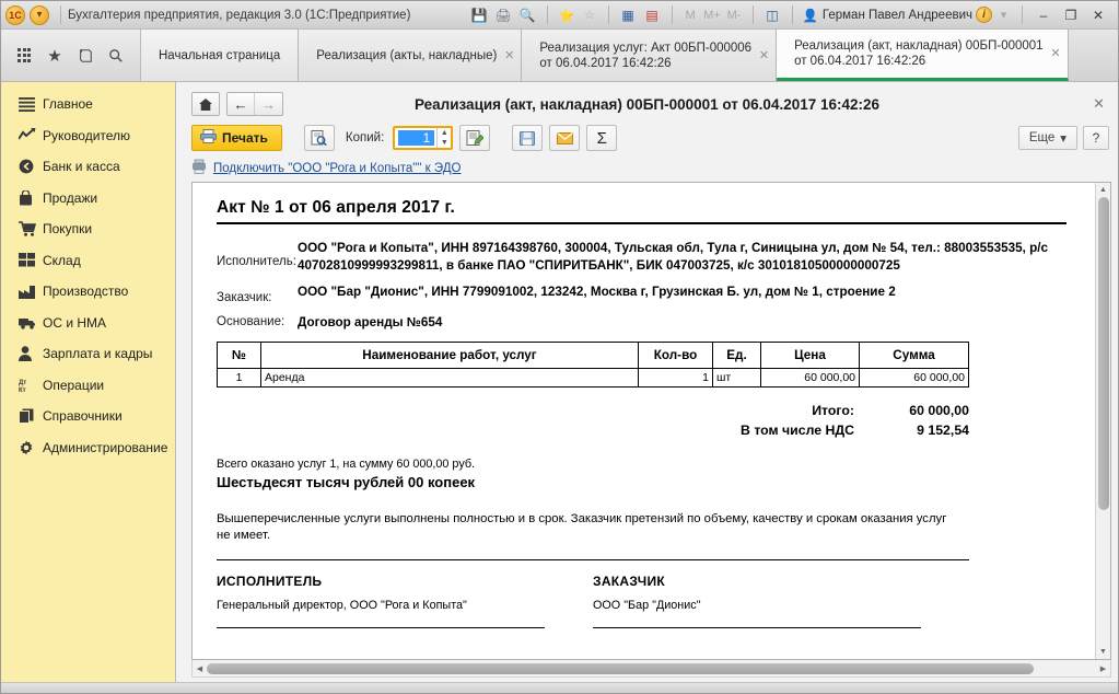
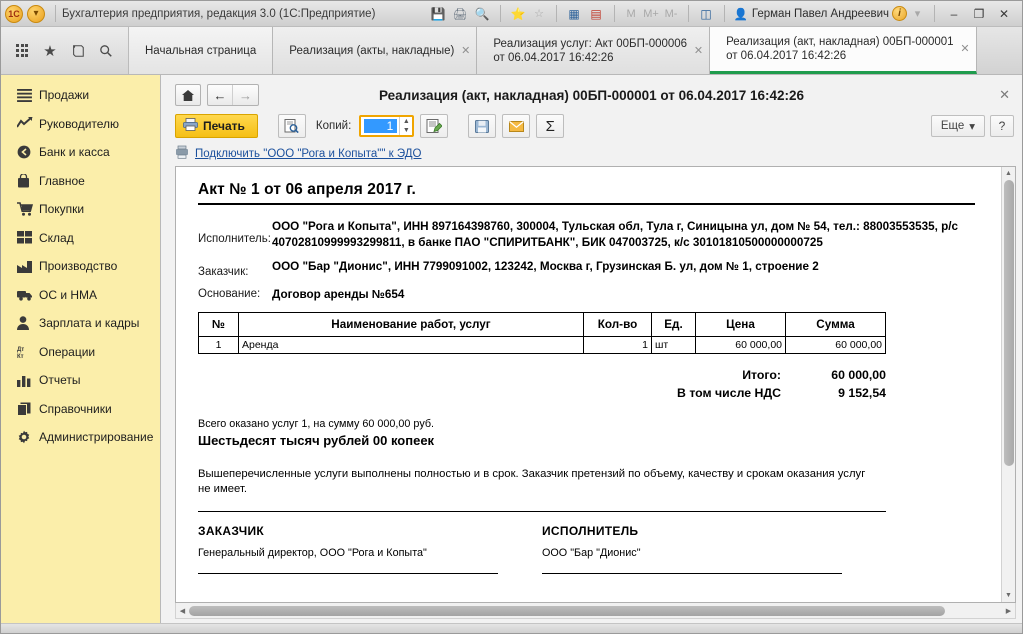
  1C
  ▾
  Бухгалтерия предприятия, редакция 3.0 (1С:Предприятие)
  💾
  🖨
  🔍
  ⭐
  ☆
  ▦
  ▤
  M
  M+
  M-
  ◫
  👤
  Герман Павел Андреевич
  i
  ▾
  –
  ❐
  ✕
  ★
  Начальная страница
  Реализация (акты, накладные)
  ✕
  Реализация услуг: Акт 00БП-000006
  от 06.04.2017 16:42:26
  ✕
  Реализация (акт, накладная) 00БП-000001
  от 06.04.2017 16:42:26
  ✕
- Главное
+ Продажи
  Руководителю
  Банк и касса
- Продажи
+ Главное
  Покупки
  Склад
  Производство
  ОС и НМА
  Зарплата и кадры
  Операции
+ Отчеты
  Справочники
  Администрирование
  ←
  →
  Реализация (акт, накладная) 00БП-000001 от 06.04.2017 16:42:26
  ✕
  Печать
  Копий:
  1
  Σ
  Еще
  ▾
  ?
  Подключить "ООО "Рога и Копыта"" к ЭДО
  Акт № 1 от 06 апреля 2017 г.
  Исполнитель:
  ООО "Рога и Копыта", ИНН 897164398760, 300004, Тульская обл, Тула г, Синицына ул, дом № 54, тел.: 88003553535, р/с 40702810999993299811, в банке ПАО "СПИРИТБАНК", БИК 047003725, к/с 30101810500000000725
  Заказчик:
  ООО "Бар "Дионис", ИНН 7799091002, 123242, Москва г, Грузинская Б. ул, дом № 1, строение 2
  Основание:
  Договор аренды №654
  №	Наименование работ, услуг	Кол-во	Ед.	Цена	Сумма
  1	Аренда	1	шт	60 000,00	60 000,00
  Итого:
  60 000,00
  В том числе НДС
  9 152,54
  Всего оказано услуг 1, на сумму 60 000,00 руб.
  Шестьдесят тысяч рублей 00 копеек
  Вышеперечисленные услуги выполнены полностью и в срок. Заказчик претензий по объему, качеству и срокам оказания услуг не имеет.
- ИСПОЛНИТЕЛЬ
+ ЗАКАЗЧИК
  Генеральный директор, ООО "Рога и Копыта"
- ЗАКАЗЧИК
+ ИСПОЛНИТЕЛЬ
  ООО "Бар "Дионис"
